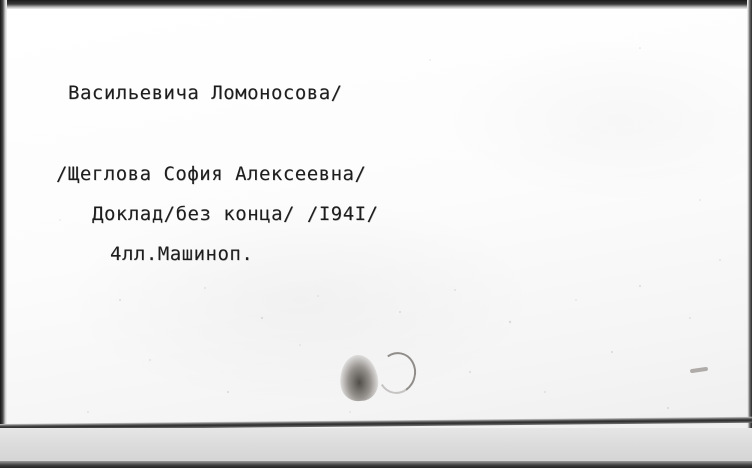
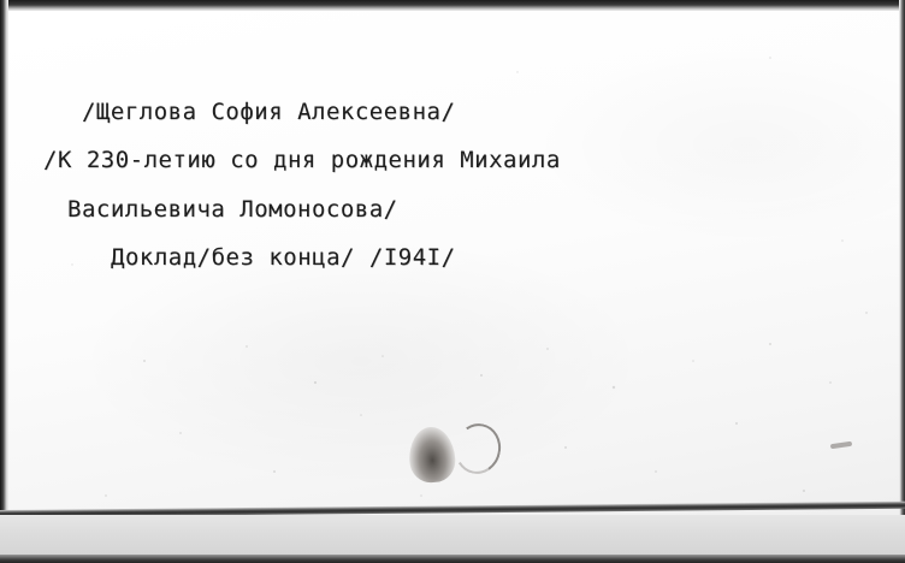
- Васильевича Ломоносова/
+ /Щеглова София Алексеевна/
+ /К 230-летию со дня рождения Михаила
- /Щеглова София Алексеевна/
+ Васильевича Ломоносова/
  Доклад/без конца/ /I94I/
- 4лл.Машиноп.
